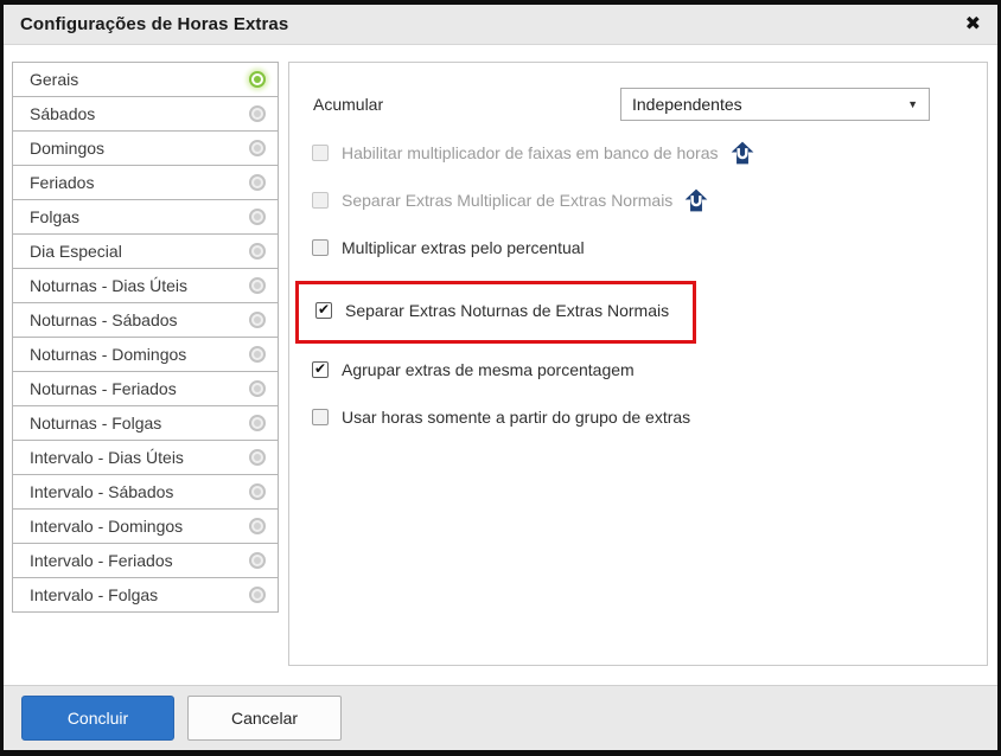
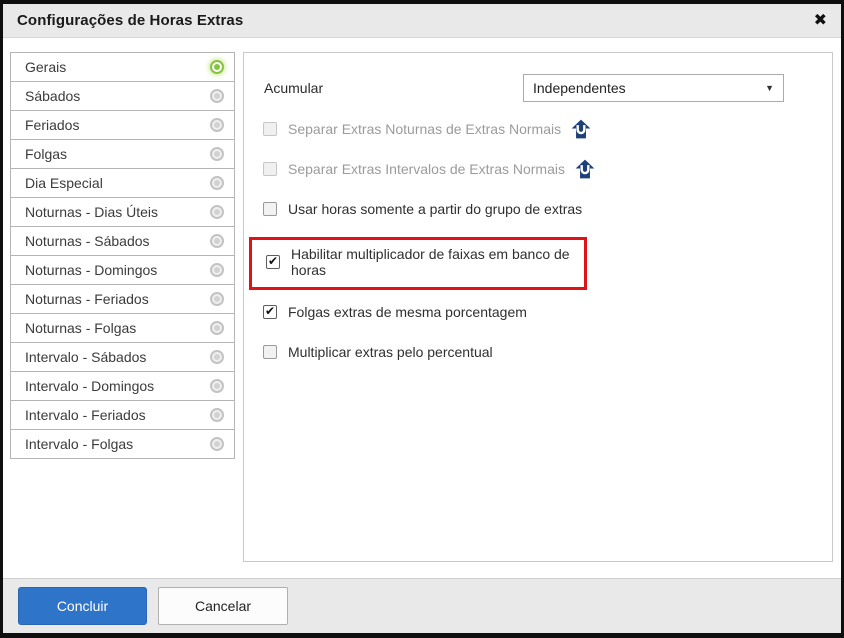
  Configurações de Horas Extras
  ✖
  Gerais
  Sábados
- Domingos
  Feriados
  Folgas
  Dia Especial
  Noturnas - Dias Úteis
  Noturnas - Sábados
  Noturnas - Domingos
  Noturnas - Feriados
  Noturnas - Folgas
- Intervalo - Dias Úteis
  Intervalo - Sábados
  Intervalo - Domingos
  Intervalo - Feriados
  Intervalo - Folgas
  Acumular
  Independentes
  ▼
- Habilitar multiplicador de faixas em banco de horas
+ Separar Extras Noturnas de Extras Normais
- Separar Extras Multiplicar de Extras Normais
+ Separar Extras Intervalos de Extras Normais
- Multiplicar extras pelo percentual
+ Usar horas somente a partir do grupo de extras
  ✔
- Separar Extras Noturnas de Extras Normais
+ Habilitar multiplicador de faixas em banco de horas
  ✔
- Agrupar extras de mesma porcentagem
+ Folgas extras de mesma porcentagem
- Usar horas somente a partir do grupo de extras
+ Multiplicar extras pelo percentual
  Concluir
  Cancelar
